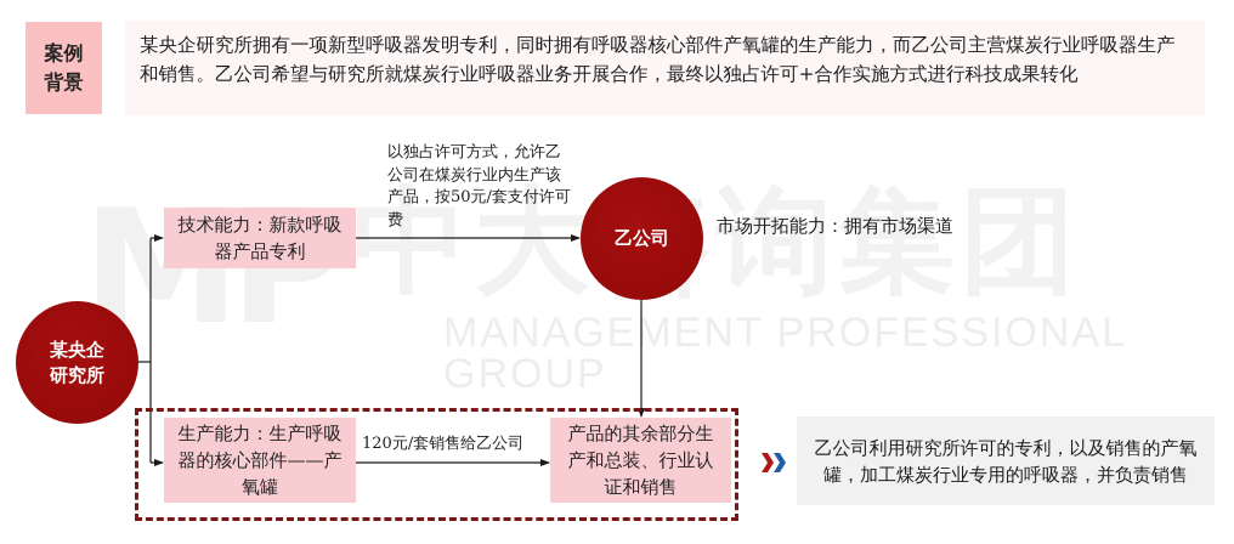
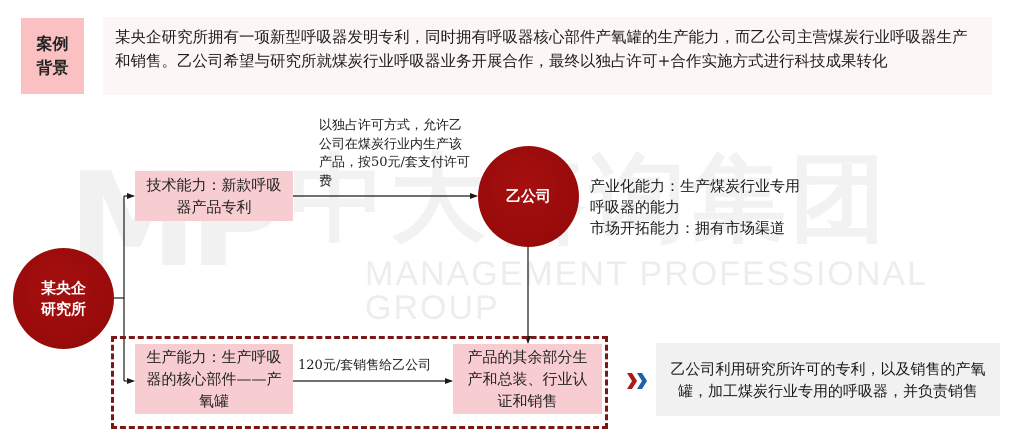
  中大询集团
  MANAGEMENT PROFESSIONAL
  案例
  背景
  某央企研究所拥有一项新型呼吸器发明专利，同时拥有呼吸器核心部件产氧罐的生产能力，而乙公司主营煤炭行业呼吸器生产和销售。乙公司希望与研究所就煤炭行业呼吸器业务开展合作，最终以独占许可+合作实施方式进行科技成果转化
  某央企
  研究所
  乙公司
  技术能力：新款呼吸器产品专利
  生产能力：生产呼吸器的核心部件——产氧罐
  产品的其余部分生产和总装、行业认证和销售
  以独占许可方式，允许乙公司在煤炭行业内生产该产品，按50元/套支付许可费
  120元/套销售给乙公司
+ 产业化能力：生产煤炭行业专用
+ 呼吸器的能力
  市场开拓能力：拥有市场渠道
  乙公司利用研究所许可的专利，以及销售的产氧罐，加工煤炭行业专用的呼吸器，并负责销售
